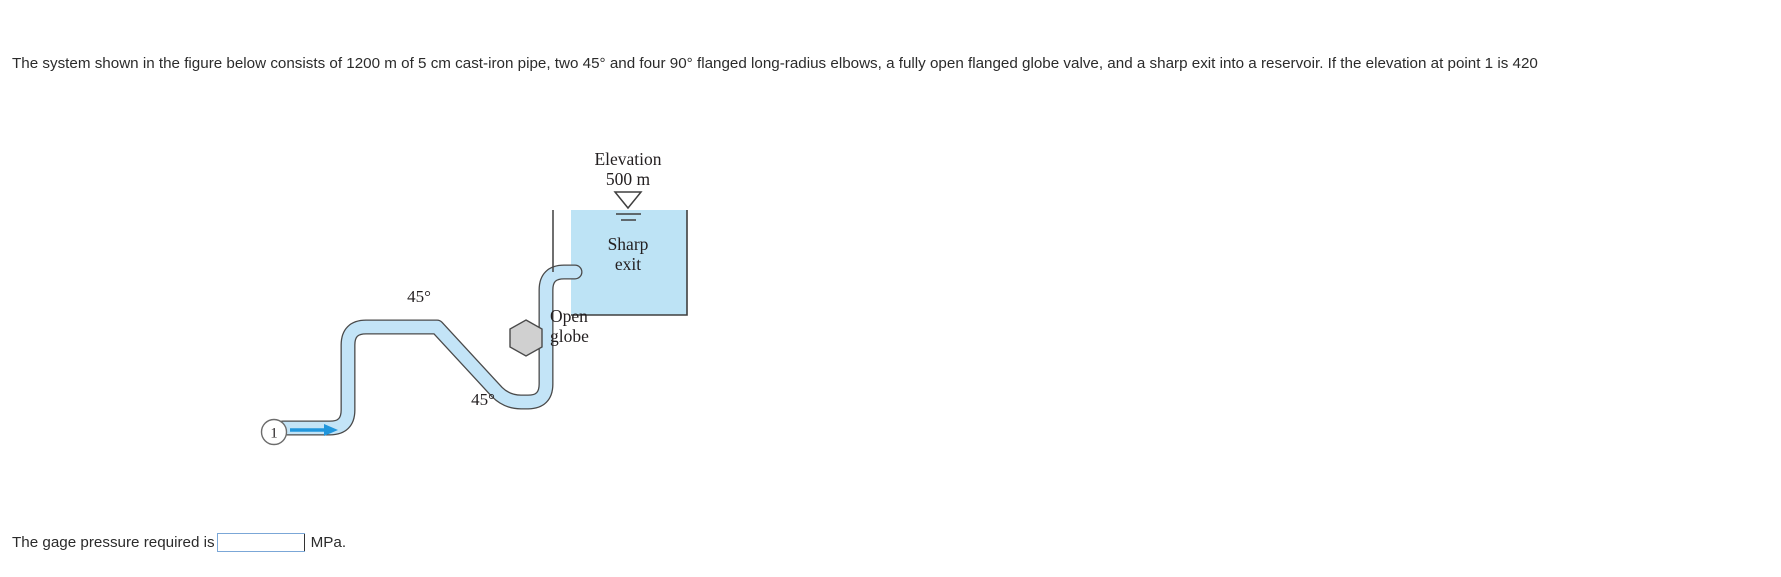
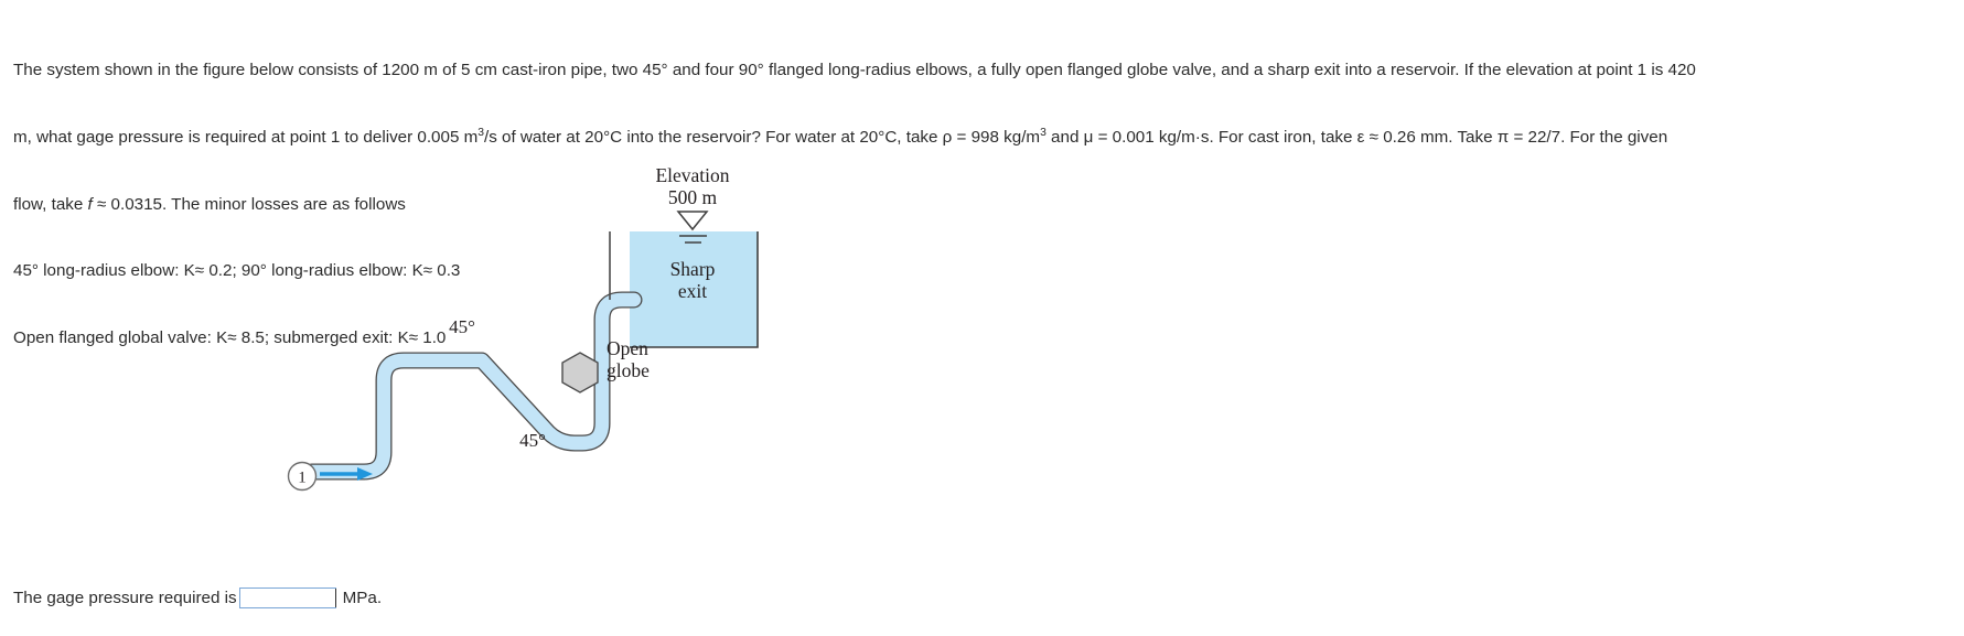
  The system shown in the figure below consists of 1200 m of 5 cm cast-iron pipe, two 45° and four 90° flanged long-radius elbows, a fully open flanged globe valve, and a sharp exit into a reservoir. If the elevation at point 1 is 420
+ m, what gage pressure is required at point 1 to deliver 0.005 m3/s of water at 20°C into the reservoir? For water at 20°C, take ρ = 998 kg/m3 and μ = 0.001 kg/m·s. For cast iron, take ε ≈ 0.26 mm. Take π = 22/7. For the given
+ flow, take f ≈ 0.0315. The minor losses are as follows
+ 45° long-radius elbow: K≈ 0.2; 90° long-radius elbow: K≈ 0.3
+ Open flanged global valve: K≈ 8.5; submerged exit: K≈ 1.0
  1
  Elevation
  500 m
  Sharp
  exit
  Open
  globe
  45°
  45°
  The gage pressure required is
  MPa.
